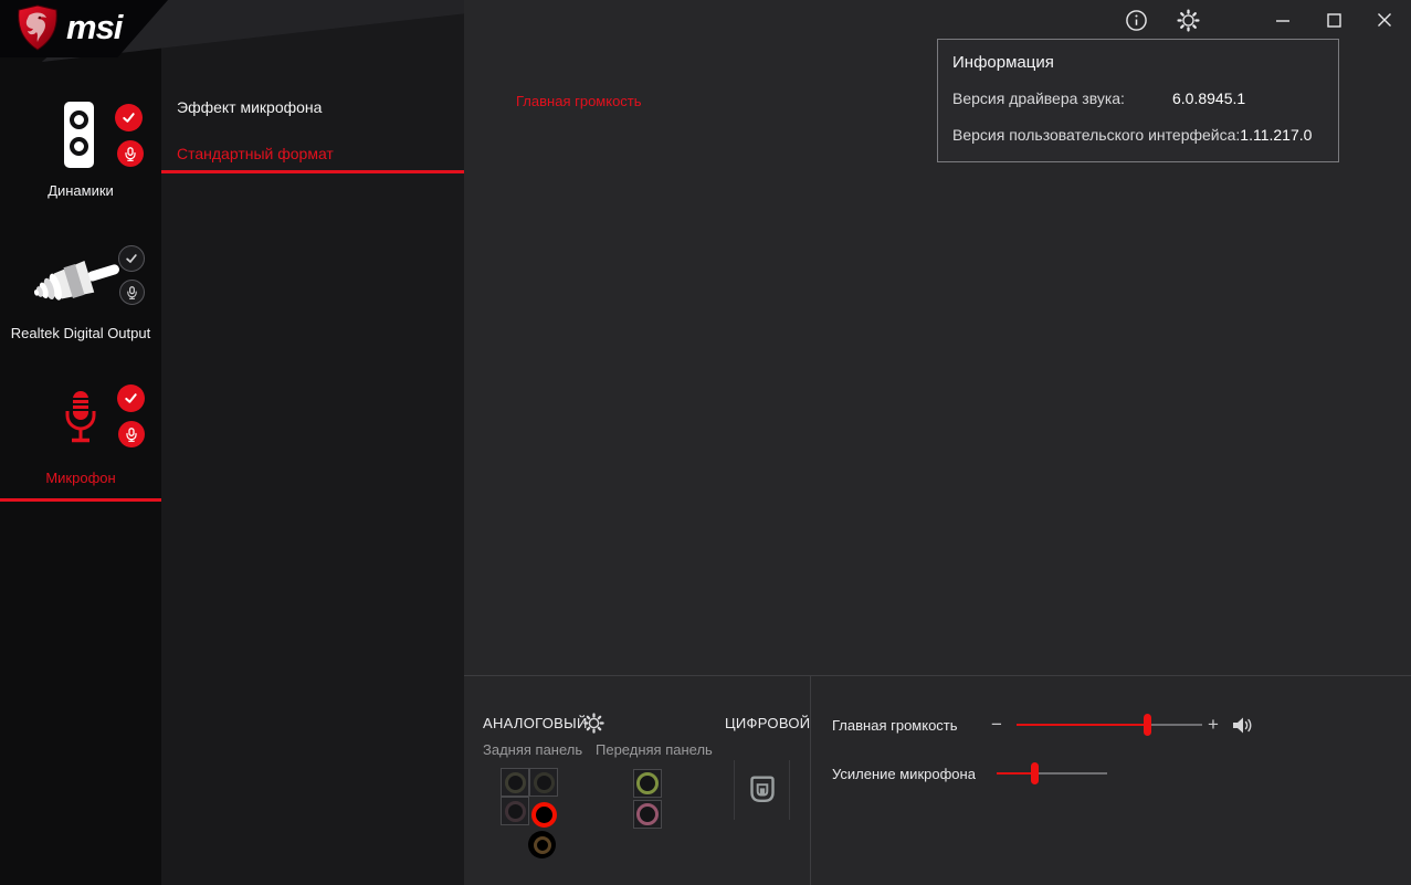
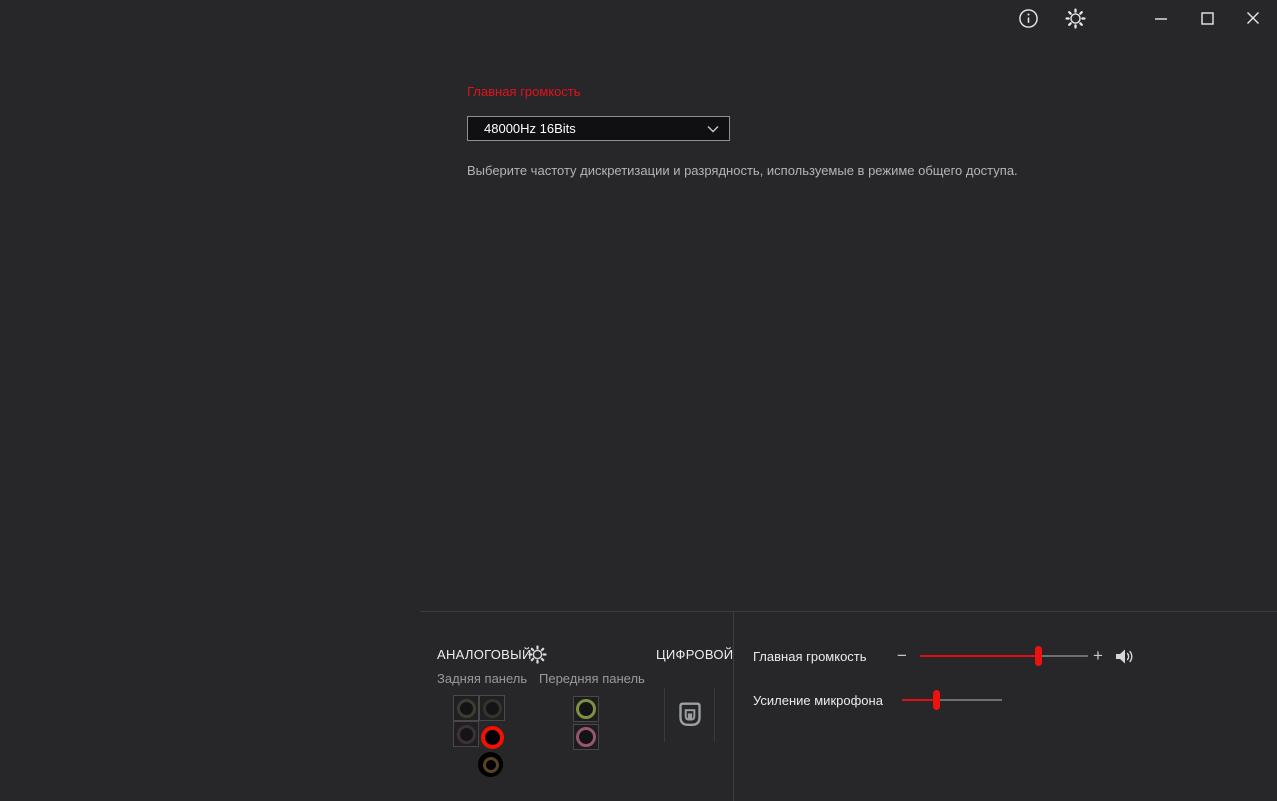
- Динамики
- Realtek Digital Output
- Микрофон
- Эффект микрофона
- Стандартный формат
- msi
- Информация
- Версия драйвера звука:
- 6.0.8945.1
- Версия пользовательского интерфейса:
- 1.11.217.0
  Главная громкость
+ 48000Hz 16Bits
+ Выберите частоту дискретизации и разрядность, используемые в режиме общего доступа.
  АНАЛОГОВЫЙ
  ЦИФРОВОЙ
  Задняя панель
  Передняя панель
  Главная громкость
  −
  +
  Усиление микрофона
